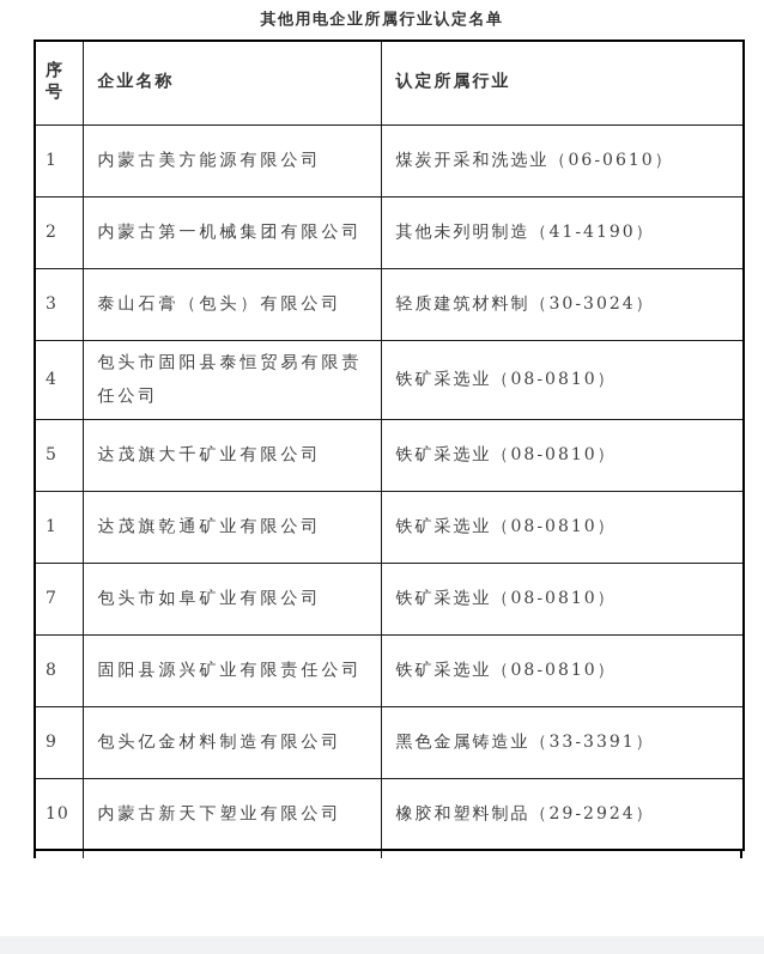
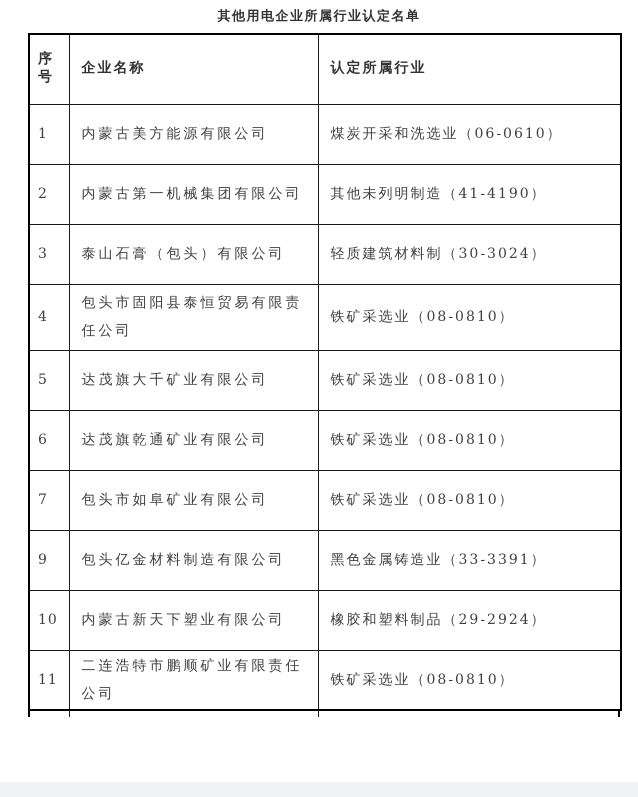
  其他用电企业所属行业认定名单
  序号	企业名称	认定所属行业
  1	内蒙古美方能源有限公司	煤炭开采和洗选业（06-0610）
  2	内蒙古第一机械集团有限公司	其他未列明制造（41-4190）
  3	泰山石膏（包头）有限公司	轻质建筑材料制（30-3024）
  4	包头市固阳县泰恒贸易有限责任公司	铁矿采选业（08-0810）
  5	达茂旗大千矿业有限公司	铁矿采选业（08-0810）
- 1	达茂旗乾通矿业有限公司	铁矿采选业（08-0810）
+ 6	达茂旗乾通矿业有限公司	铁矿采选业（08-0810）
  7	包头市如阜矿业有限公司	铁矿采选业（08-0810）
- 8	固阳县源兴矿业有限责任公司	铁矿采选业（08-0810）
  9	包头亿金材料制造有限公司	黑色金属铸造业（33-3391）
  10	内蒙古新天下塑业有限公司	橡胶和塑料制品（29-2924）
+ 11	二连浩特市鹏顺矿业有限责任公司	铁矿采选业（08-0810）
